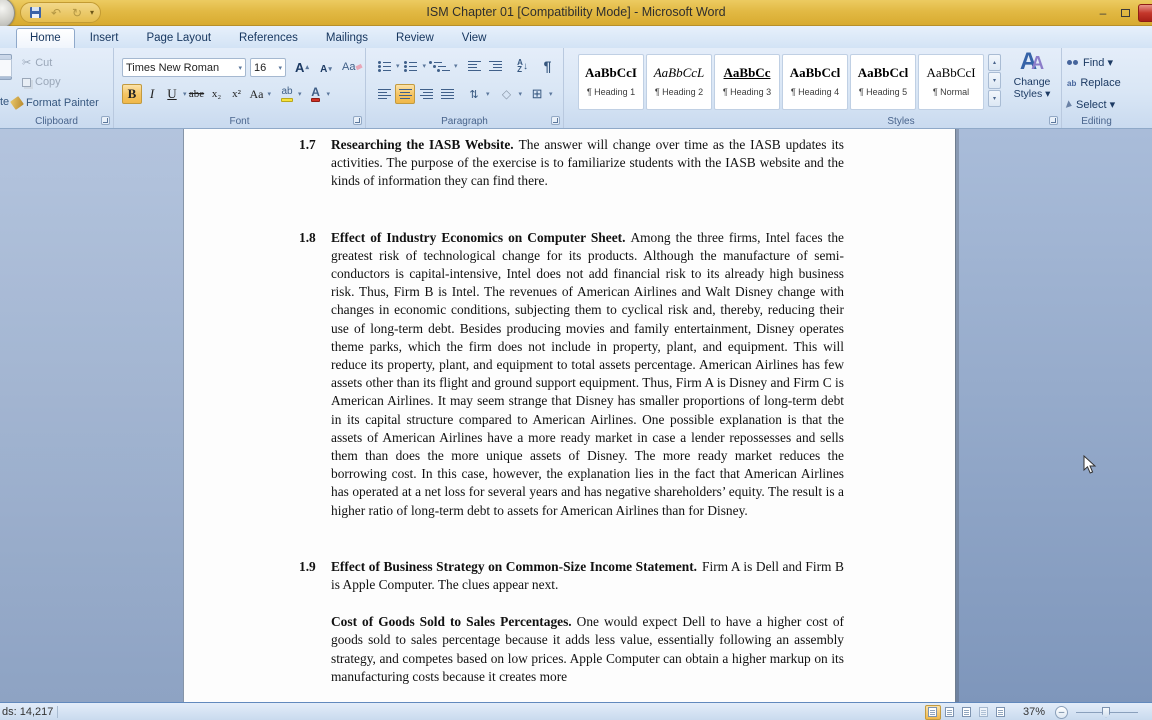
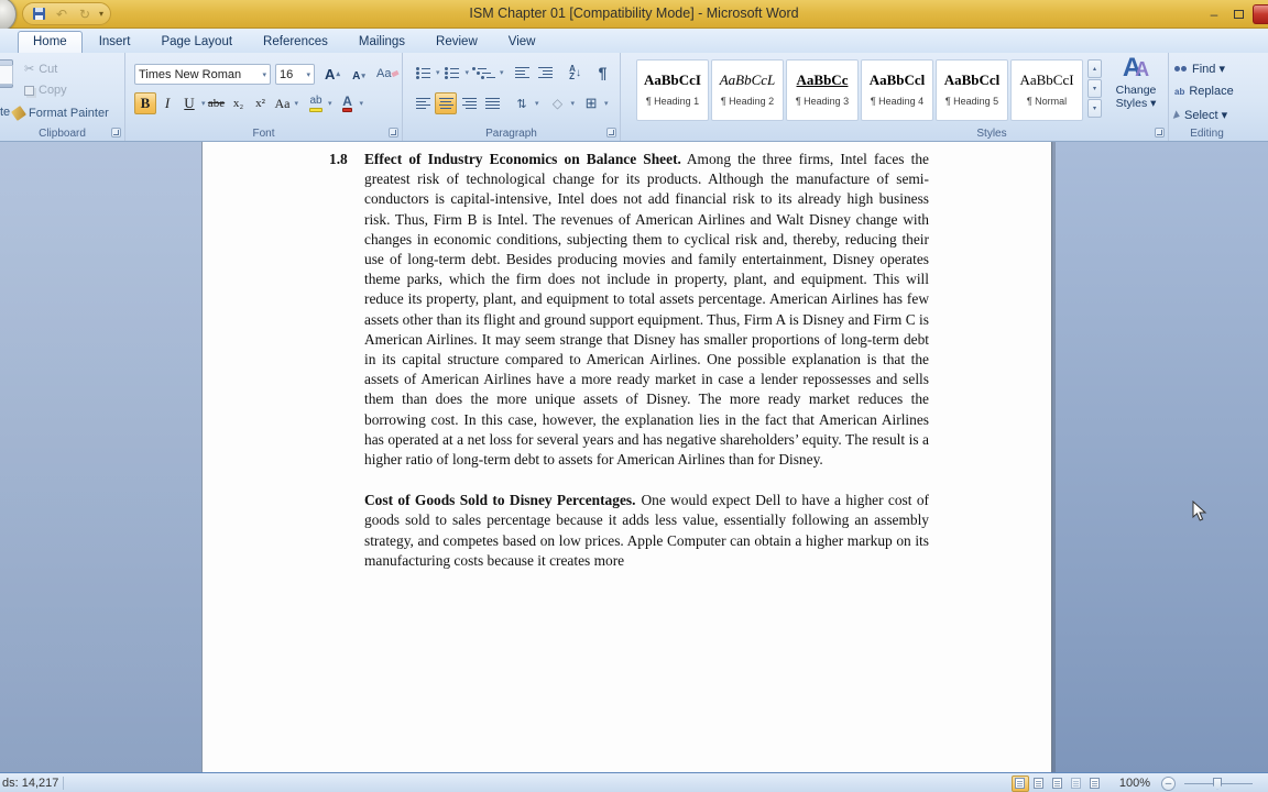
  ↶
  ↻
  ▾
  ISM Chapter 01 [Compatibility Mode] - Microsoft Word
  –
  Home
  Insert
  Page Layout
  References
  Mailings
  Review
  View
  te
  ✂
  Cut
  Copy
  Format Painter
  Clipboard
  Times New Roman
  16
  A
  A
  Aa
  B
  I
  U
  abe
  x₂
  x²
  Aa
  ab
  A
  Font
  A
  Z
  ↓
  ¶
  ⇅
  ◇
  ⊞
  Paragraph
  AaBbCcI
  ¶ Heading 1
  AaBbCcL
  ¶ Heading 2
  AaBbCc
  ¶ Heading 3
  AaBbCcl
  ¶ Heading 4
  AaBbCcl
  ¶ Heading 5
  AaBbCcI
  ¶ Normal
  AA
  Change
  Styles ▾
  Styles
  Find ▾
  ab
  Replace
  Select ▾
  Editing
- 1.7
- Researching the IASB Website. The answer will change over time as the IASB updates its activities. The purpose of the exercise is to familiarize students with the IASB website and the kinds of information they can find there.
  1.8
- Effect of Industry Economics on Computer Sheet. Among the three firms, Intel faces the greatest risk of technological change for its products. Although the manufacture of semi-conductors is capital-intensive, Intel does not add financial risk to its already high business risk. Thus, Firm B is Intel. The revenues of American Airlines and Walt Disney change with changes in economic conditions, subjecting them to cyclical risk and, thereby, reducing their use of long-term debt. Besides producing movies and family entertainment, Disney operates theme parks, which the firm does not include in property, plant, and equipment. This will reduce its property, plant, and equipment to total assets percentage. American Airlines has few assets other than its flight and ground support equipment. Thus, Firm A is Disney and Firm C is American Airlines. It may seem strange that Disney has smaller proportions of long-term debt in its capital structure compared to American Airlines. One possible explanation is that the assets of American Airlines have a more ready market in case a lender repossesses and sells them than does the more unique assets of Disney. The more ready market reduces the borrowing cost. In this case, however, the explanation lies in the fact that American Airlines has operated at a net loss for several years and has negative shareholders’ equity. The result is a higher ratio of long-term debt to assets for American Airlines than for Disney.
+ Effect of Industry Economics on Balance Sheet. Among the three firms, Intel faces the greatest risk of technological change for its products. Although the manufacture of semi-conductors is capital-intensive, Intel does not add financial risk to its already high business risk. Thus, Firm B is Intel. The revenues of American Airlines and Walt Disney change with changes in economic conditions, subjecting them to cyclical risk and, thereby, reducing their use of long-term debt. Besides producing movies and family entertainment, Disney operates theme parks, which the firm does not include in property, plant, and equipment. This will reduce its property, plant, and equipment to total assets percentage. American Airlines has few assets other than its flight and ground support equipment. Thus, Firm A is Disney and Firm C is American Airlines. It may seem strange that Disney has smaller proportions of long-term debt in its capital structure compared to American Airlines. One possible explanation is that the assets of American Airlines have a more ready market in case a lender repossesses and sells them than does the more unique assets of Disney. The more ready market reduces the borrowing cost. In this case, however, the explanation lies in the fact that American Airlines has operated at a net loss for several years and has negative shareholders’ equity. The result is a higher ratio of long-term debt to assets for American Airlines than for Disney.
- 1.9
- Effect of Business Strategy on Common-Size Income Statement. Firm A is Dell and Firm B is Apple Computer. The clues appear next.
- Cost of Goods Sold to Sales Percentages. One would expect Dell to have a higher cost of goods sold to sales percentage because it adds less value, essentially following an assembly strategy, and competes based on low prices. Apple Computer can obtain a higher markup on its manufacturing costs because it creates more
+ Cost of Goods Sold to Disney Percentages. One would expect Dell to have a higher cost of goods sold to sales percentage because it adds less value, essentially following an assembly strategy, and competes based on low prices. Apple Computer can obtain a higher markup on its manufacturing costs because it creates more
  ds: 14,217
- 37%
+ 100%
  –
